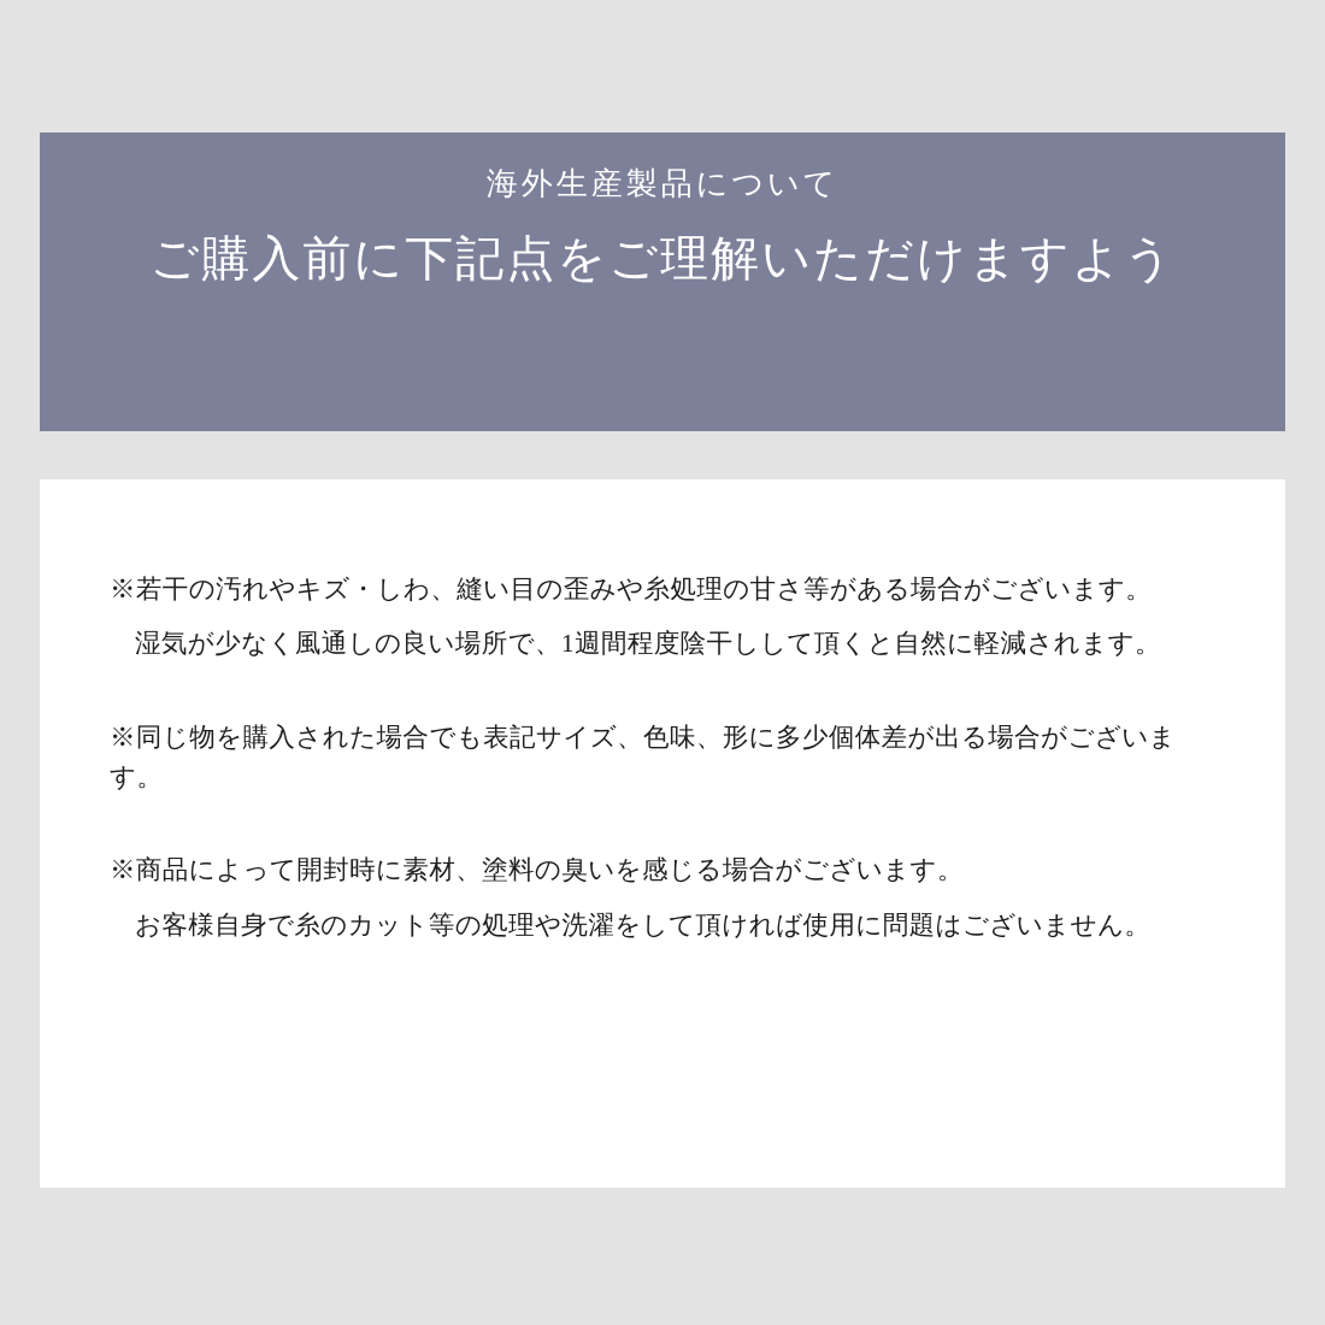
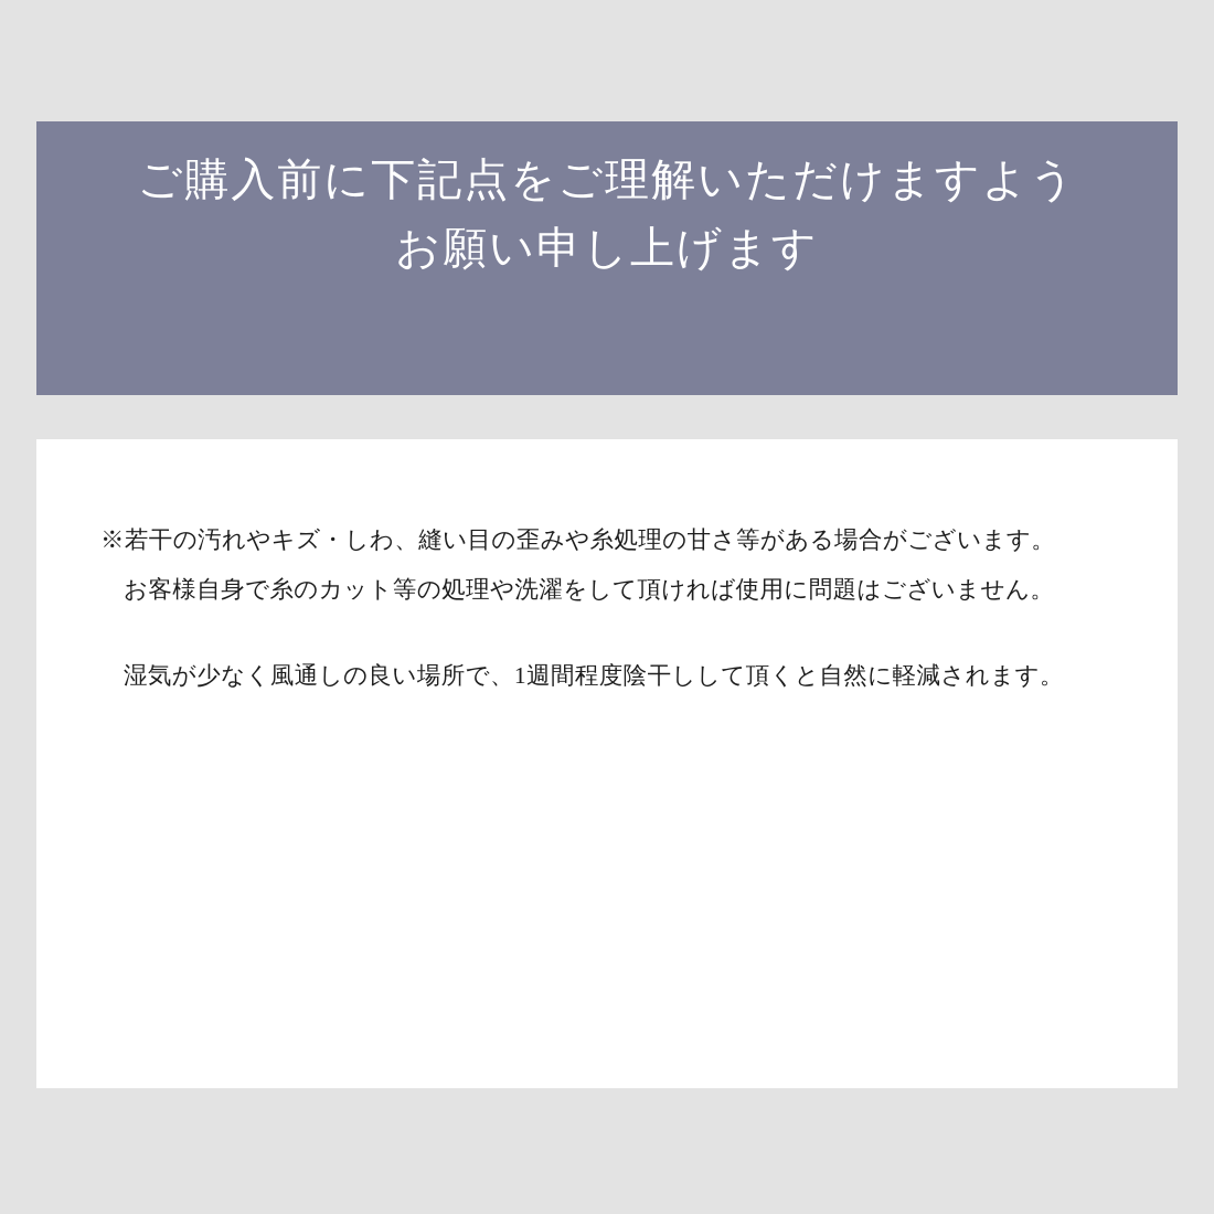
- 海外生産製品について
  ご購入前に下記点をご理解いただけますよう
+ お願い申し上げます
  ※若干の汚れやキズ・しわ、縫い目の歪みや糸処理の甘さ等がある場合がございます。
- 湿気が少なく風通しの良い場所で、1週間程度陰干しして頂くと自然に軽減されます。
+ お客様自身で糸のカット等の処理や洗濯をして頂ければ使用に問題はございません。
- ※同じ物を購入された場合でも表記サイズ、色味、形に多少個体差が出る場合がございます。
- ※商品によって開封時に素材、塗料の臭いを感じる場合がございます。
- お客様自身で糸のカット等の処理や洗濯をして頂ければ使用に問題はございません。
+ 湿気が少なく風通しの良い場所で、1週間程度陰干しして頂くと自然に軽減されます。
